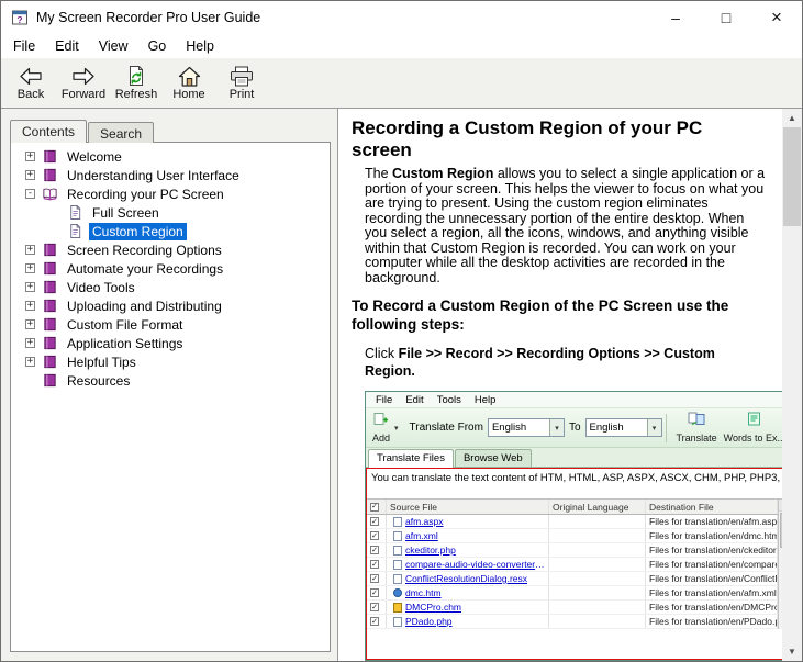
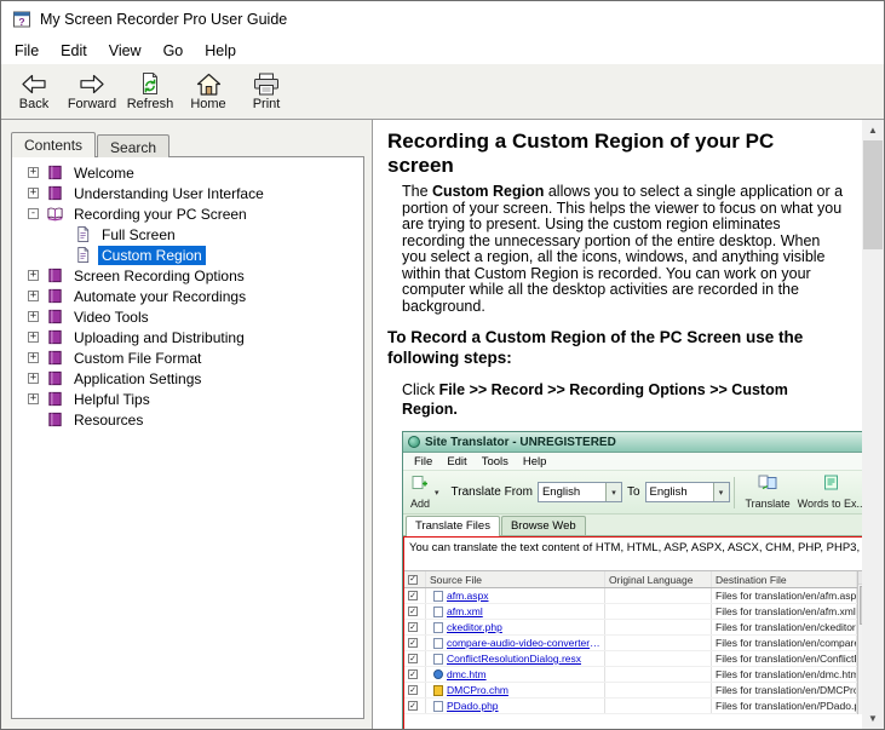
  ?
  My Screen Recorder Pro User Guide
- –
- □
- ×
  File
  Edit
  View
  Go
  Help
  Back
  Forward
  Refresh
  Home
  Print
  Contents
  Search
  +
  Welcome
  +
  Understanding User Interface
  -
  Recording your PC Screen
  Full Screen
  Custom Region
  +
  Screen Recording Options
  +
  Automate your Recordings
  +
  Video Tools
  +
  Uploading and Distributing
  +
  Custom File Format
  +
  Application Settings
  +
  Helpful Tips
  Resources
  Recording a Custom Region of your PC screen
  The Custom Region allows you to select a single application or a portion of your screen. This helps the viewer to focus on what you are trying to present. Using the custom region eliminates recording the unnecessary portion of the entire desktop. When you select a region, all the icons, windows, and anything visible within that Custom Region is recorded. You can work on your computer while all the desktop activities are recorded in the background.
  To Record a Custom Region of the PC Screen use the following steps:
  Click File >> Record >> Recording Options >> Custom Region.
+ Site Translator - UNREGISTERED
  File
  Edit
  Tools
  Help
  Add
  Translate From
  English
  To
  English
  Translate
  Words to Ex.
  Translate Files
  Browse Web
  You can translate the text content of HTM, HTML, ASP, ASPX, ASCX, CHM, PHP, PHP3,
  Source File
  Original Language
  Destination File
  afm.aspx
  Files for translation/en/afm.asp
  afm.xml
- Files for translation/en/dmc.htm
+ Files for translation/en/afm.xml
  ckeditor.php
  Files for translation/en/ckeditor
  compare-audio-video-converters.
  ConflictResolutionDialog.resx
  dmc.htm
- Files for translation/en/afm.xml
+ Files for translation/en/dmc.htm
  DMCPro.chm
  Files for translation/en/DMCPr
  PDado.php
  Files for translation/en/PDado.
  ▲
  ▼
